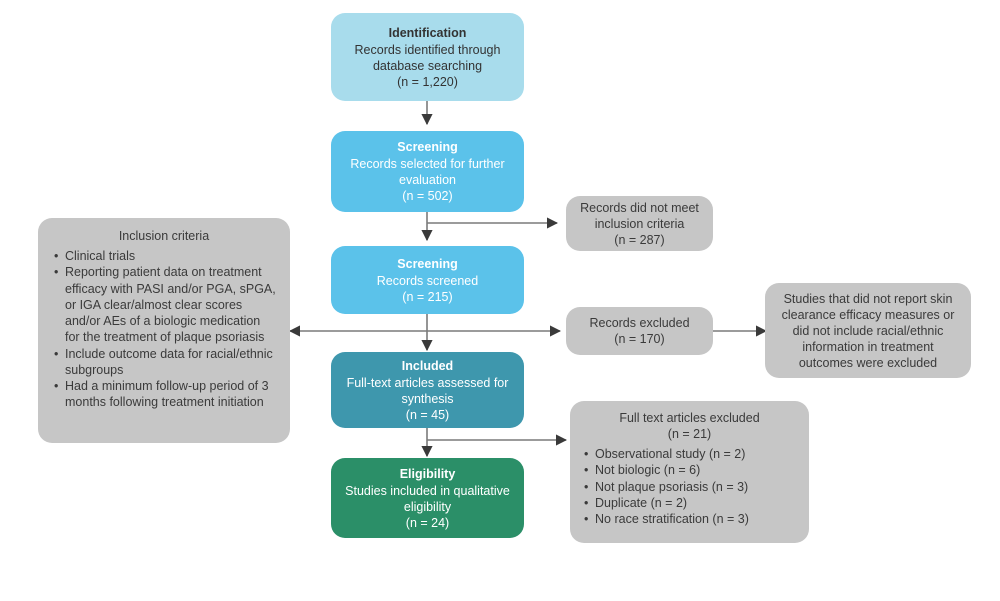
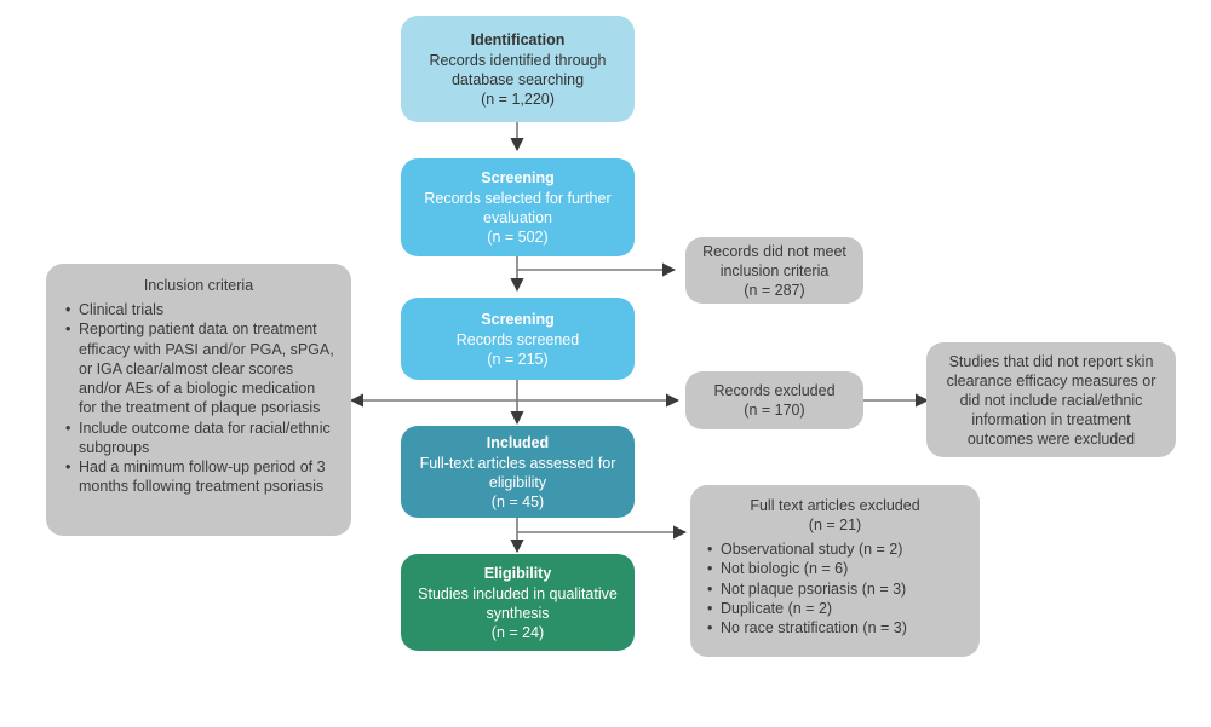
  Identification
  Records identified through
  database searching
  (n = 1,220)
  Screening
  Records selected for further
  evaluation
  (n = 502)
  Screening
  Records screened
  (n = 215)
  Included
  Full-text articles assessed for
- synthesis
+ eligibility
  (n = 45)
  Eligibility
  Studies included in qualitative
- eligibility
+ synthesis
  (n = 24)
  Inclusion criteria
  Clinical trials
  Reporting patient data on treatment efficacy with PASI and/or PGA, sPGA, or IGA clear/almost clear scores and/or AEs of a biologic medication for the treatment of plaque psoriasis
  Include outcome data for racial/ethnic subgroups
- Had a minimum follow-up period of 3 months following treatment initiation
+ Had a minimum follow-up period of 3 months following treatment psoriasis
  Records did not meet
  inclusion criteria
  (n = 287)
  Records excluded
  (n = 170)
  Studies that did not report skin
  clearance efficacy measures or
  did not include racial/ethnic
  information in treatment
  outcomes were excluded
  Full text articles excluded
  (n = 21)
  Observational study (n = 2)
  Not biologic (n = 6)
  Not plaque psoriasis (n = 3)
  Duplicate (n = 2)
  No race stratification (n = 3)
